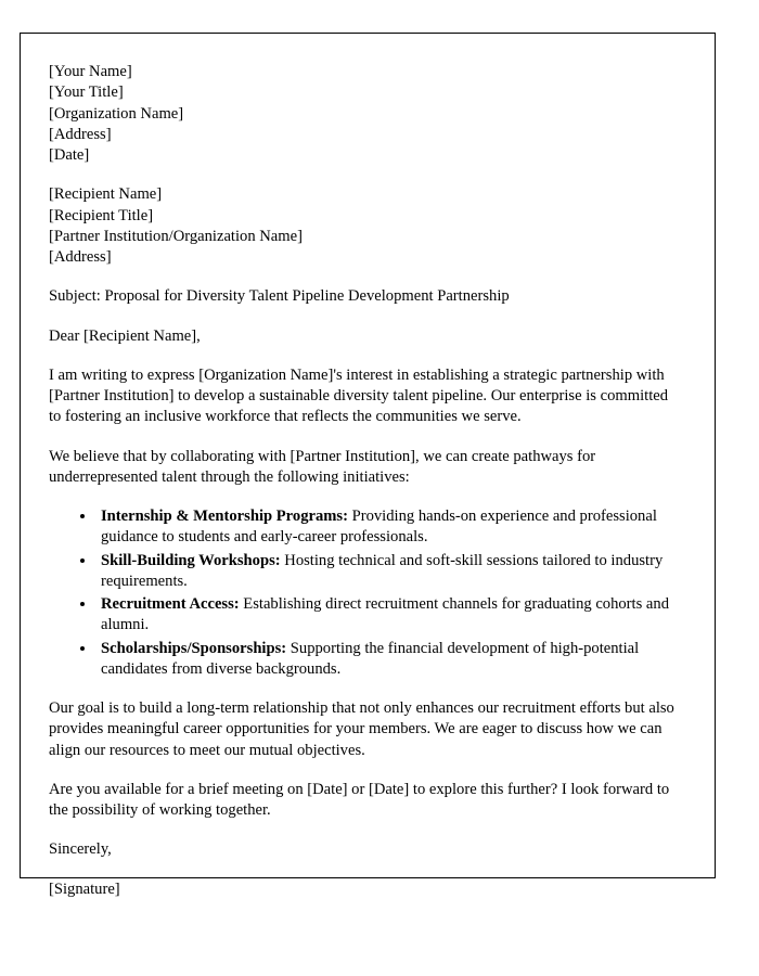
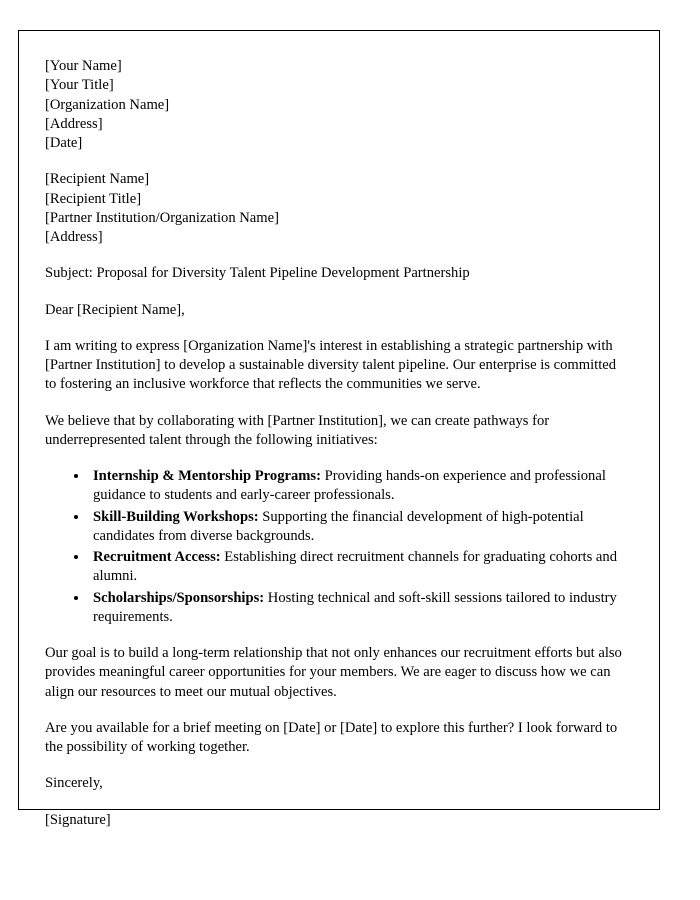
  [Your Name]
  [Your Title]
  [Organization Name]
  [Address]
  [Date]
  [Recipient Name]
  [Recipient Title]
  [Partner Institution/Organization Name]
  [Address]
  Subject: Proposal for Diversity Talent Pipeline Development Partnership
  Dear [Recipient Name],
  I am writing to express [Organization Name]'s interest in establishing a strategic partnership with [Partner Institution] to develop a sustainable diversity talent pipeline. Our enterprise is committed to fostering an inclusive workforce that reflects the communities we serve.
  We believe that by collaborating with [Partner Institution], we can create pathways for underrepresented talent through the following initiatives:
  Internship & Mentorship Programs: Providing hands-on experience and professional guidance to students and early-career professionals.
- Skill-Building Workshops: Hosting technical and soft-skill sessions tailored to industry requirements.
+ Skill-Building Workshops: Supporting the financial development of high-potential candidates from diverse backgrounds.
  Recruitment Access: Establishing direct recruitment channels for graduating cohorts and alumni.
- Scholarships/Sponsorships: Supporting the financial development of high-potential candidates from diverse backgrounds.
+ Scholarships/Sponsorships: Hosting technical and soft-skill sessions tailored to industry requirements.
  Our goal is to build a long-term relationship that not only enhances our recruitment efforts but also provides meaningful career opportunities for your members. We are eager to discuss how we can align our resources to meet our mutual objectives.
  Are you available for a brief meeting on [Date] or [Date] to explore this further? I look forward to the possibility of working together.
  Sincerely,
  [Signature]
